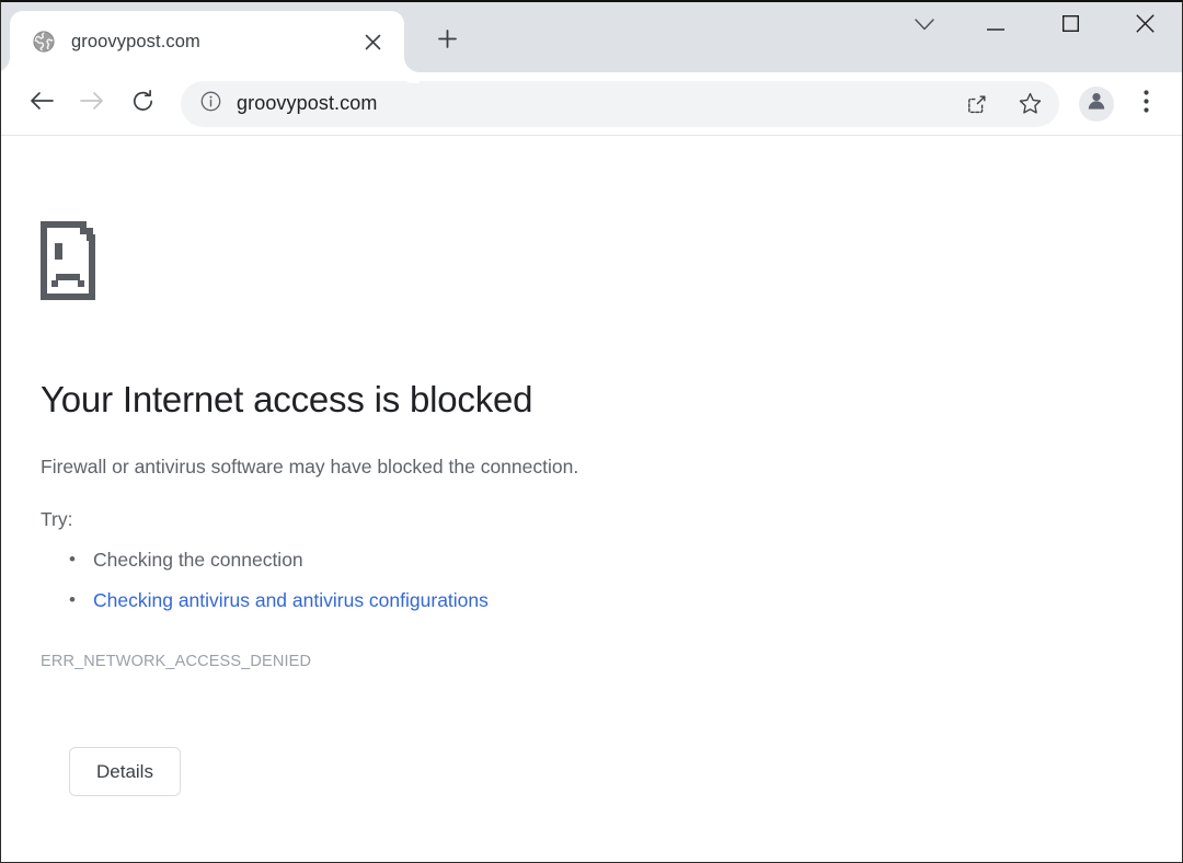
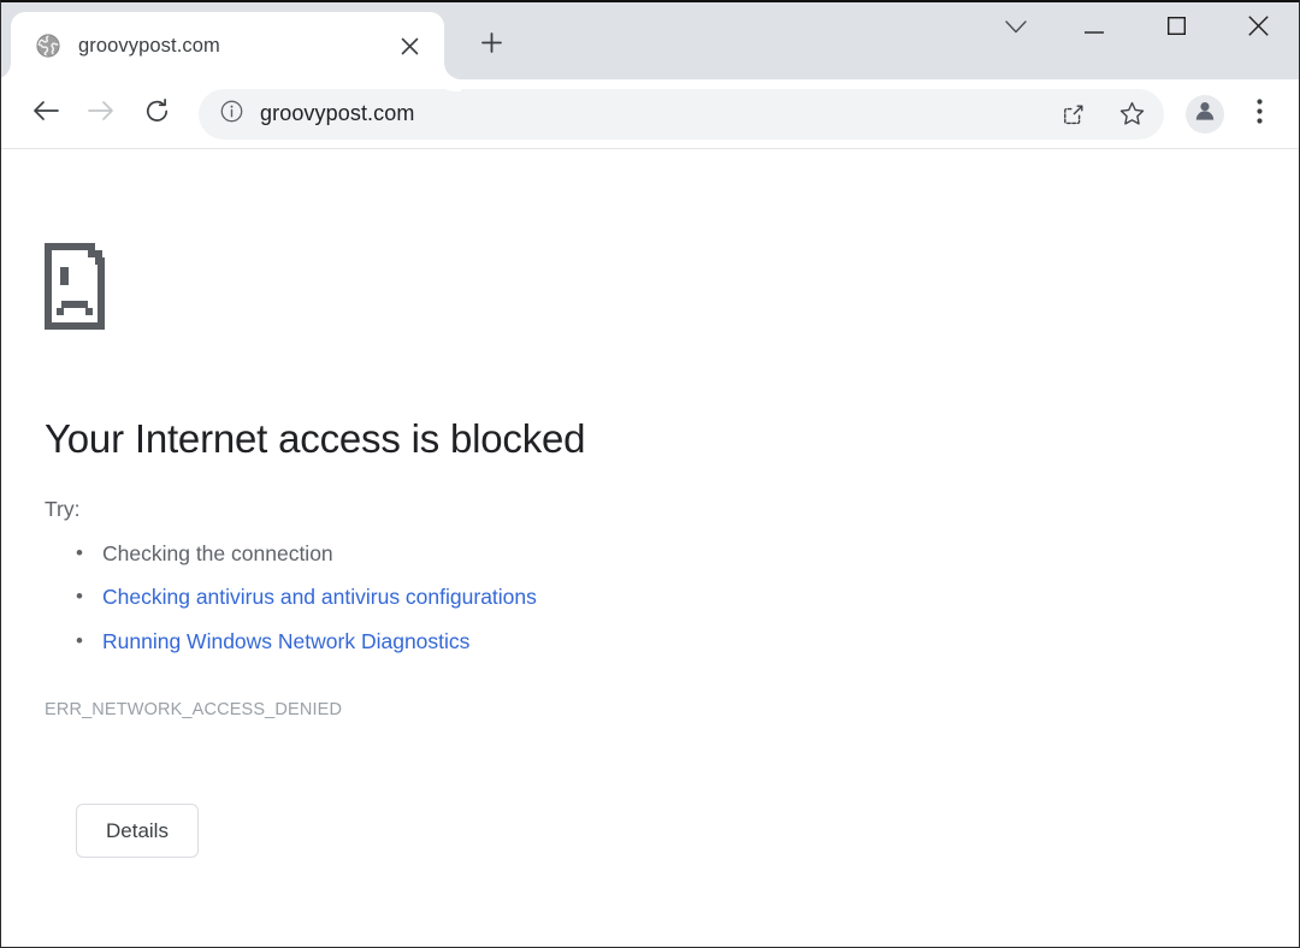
  groovypost.com
  groovypost.com
  Your Internet access is blocked
- Firewall or antivirus software may have blocked the connection.
  Try:
  Checking the connection
  Checking antivirus and antivirus configurations
+ Running Windows Network Diagnostics
  ERR_NETWORK_ACCESS_DENIED
  Details
